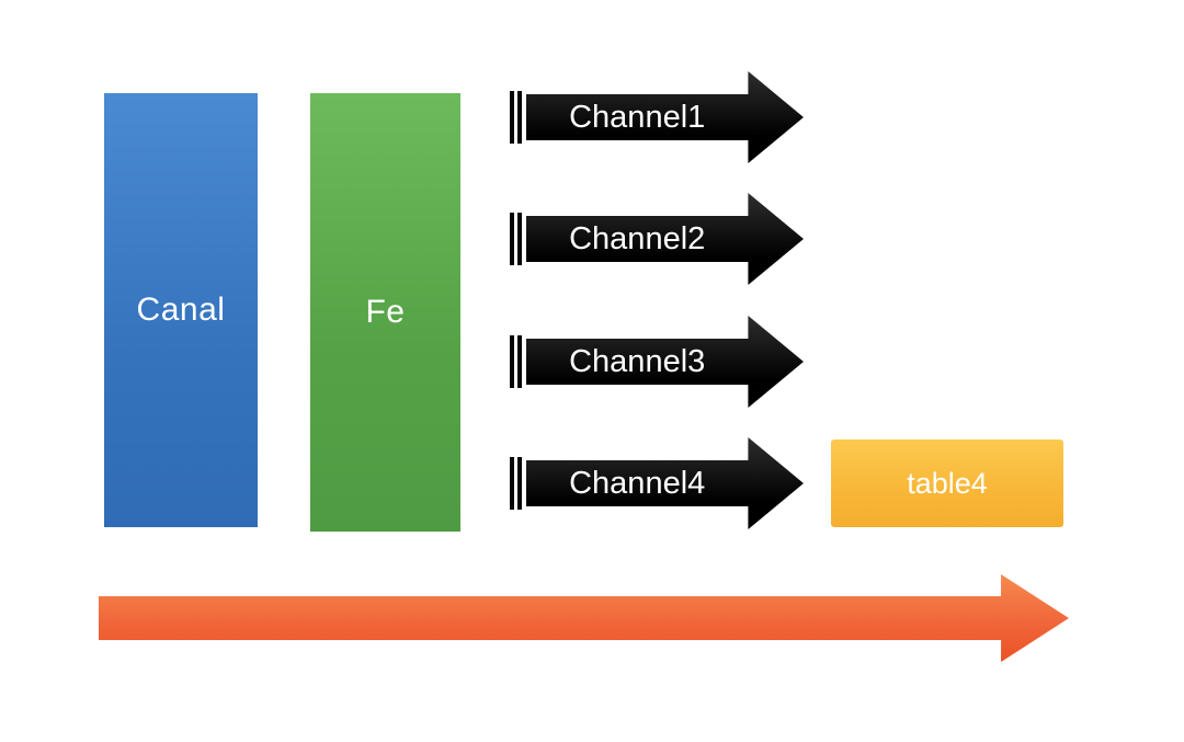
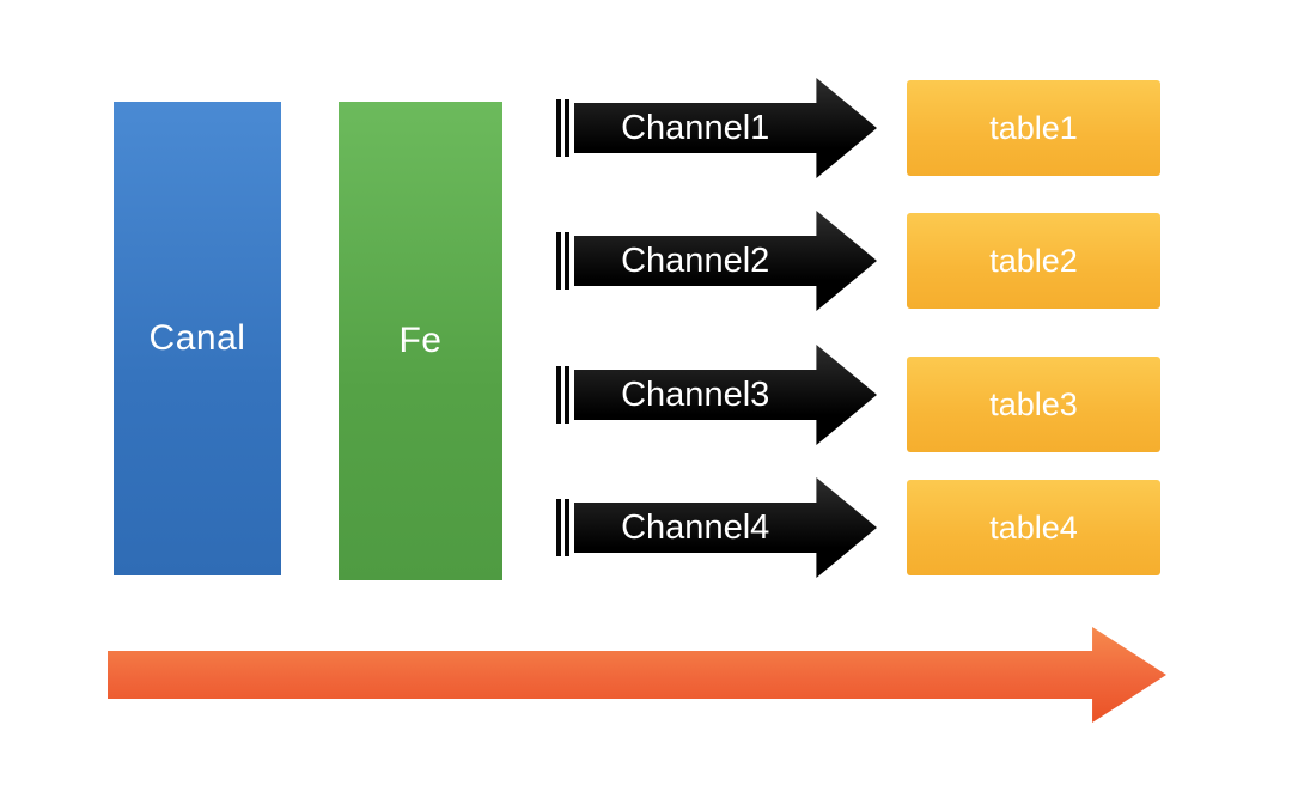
  Canal
  Fe
  Channel1
  Channel2
  Channel3
  Channel4
+ table1
+ table2
+ table3
  table4
